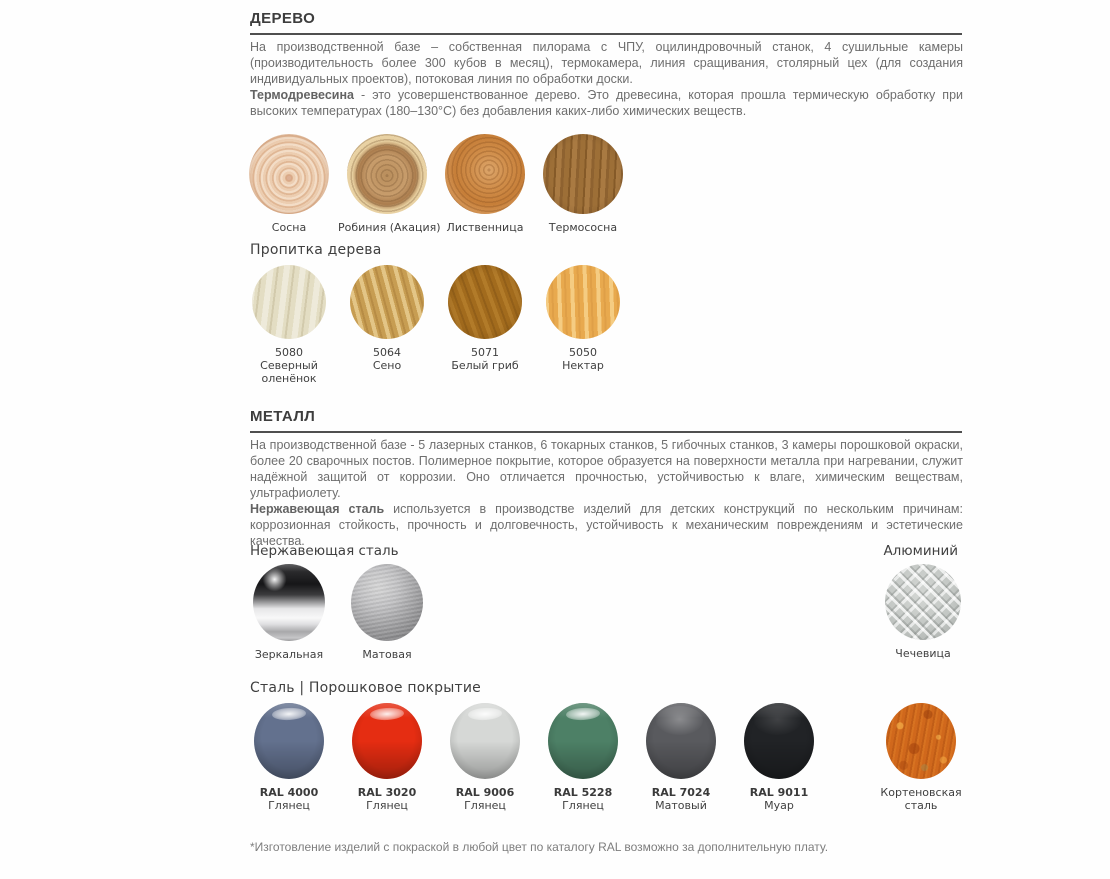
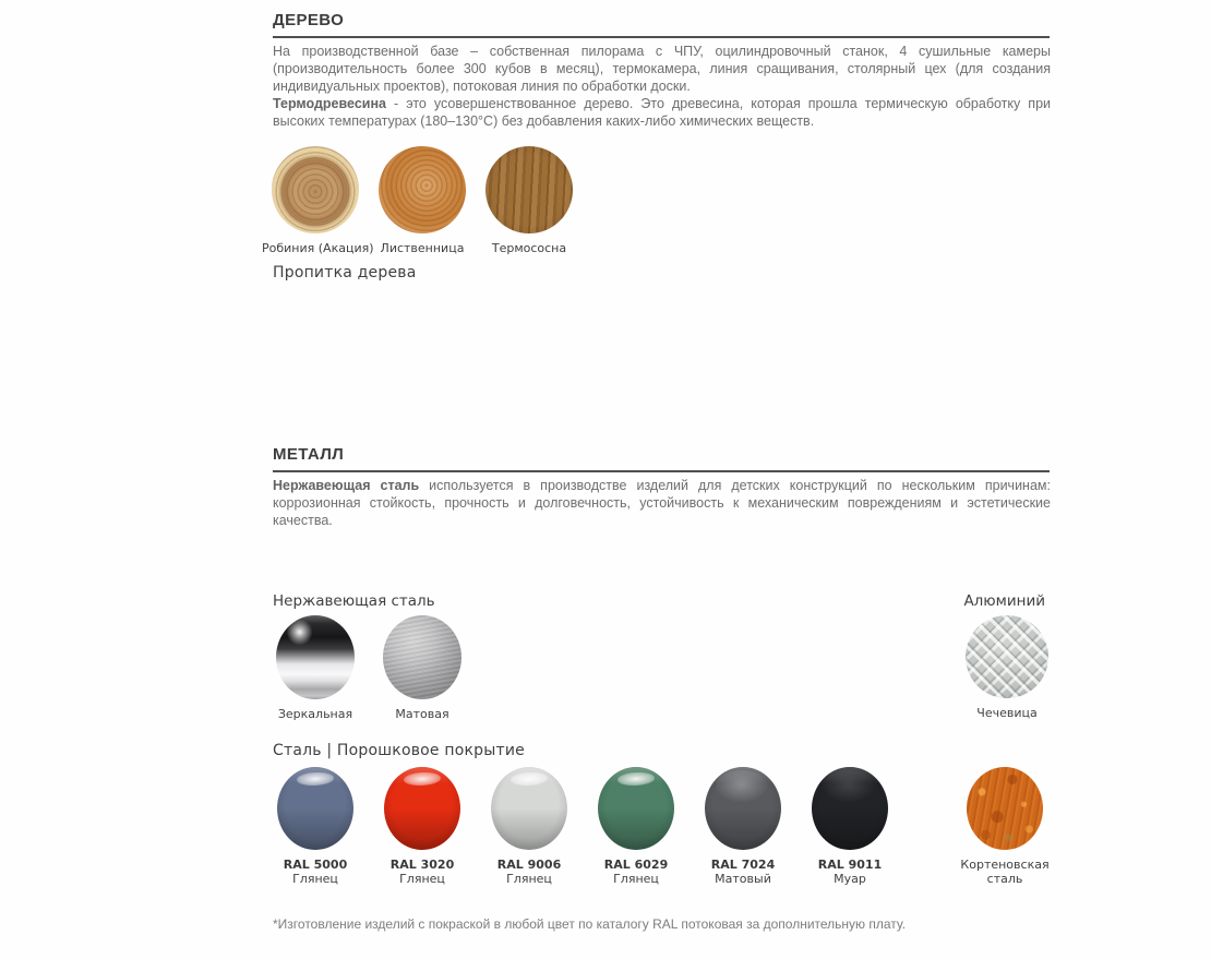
  ДЕРЕВО
  На производственной базе – собственная пилорама с ЧПУ, оцилиндровочный станок, 4 сушильные камеры (производительность более 300 кубов в месяц), термокамера, линия сращивания, столярный цех (для создания индивидуальных проектов), потоковая линия по обработки доски.
  Термодревесина - это усовершенствованное дерево. Это древесина, которая прошла термическую обработку при высоких температурах (180–130°C) без добавления каких-либо химических веществ.
- Сосна
  Робиния (Акация
  Лиственница
  Термососна
  Пропитка дерева
- 5080
- Северный оленёнок
- 5064
- Сено
- 5071
- Белый гриб
- 5050
- Нектар
  МЕТАЛЛ
- На производственной базе - 5 лазерных станков, 6 токарных станков, 5 гибочных станков, 3 камеры порошковой окраски, более 20 сварочных постов. Полимерное покрытие, которое образуется на поверхности металла при нагревании, служит надёжной защитой от коррозии. Оно отличается прочностью, устойчивостью к влаге, химическим веществам, ультрафиолету.
  Нержавеющая сталь используется в производстве изделий для детских конструкций по нескольким причинам: коррозионная стойкость, прочность и долговечность, устойчивость к механическим повреждениям и эстетические качества.
  Нержавеющая сталь
  Алюминий
  Зеркальная
  Матовая
  Чечевица
  Сталь | Порошковое покрытие
- RAL 4000
+ RAL 5000
  Глянец
  RAL 3020
  Глянец
  RAL 9006
  Глянец
- RAL 5228
+ RAL 6029
  Глянец
  RAL 7024
  Матовый
  RAL 9011
  Муар
  Кортеновская
  сталь
- *Изготовление изделий с покраской в любой цвет по каталогу RAL возможно за дополнительную плату.
+ *Изготовление изделий с покраской в любой цвет по каталогу RAL потоковая за дополнительную плату.
